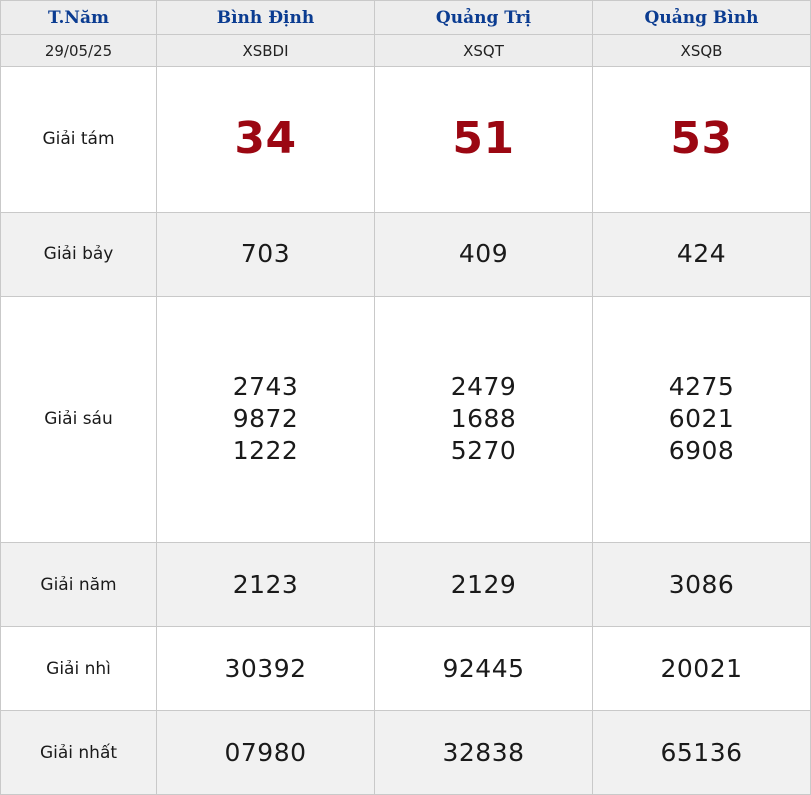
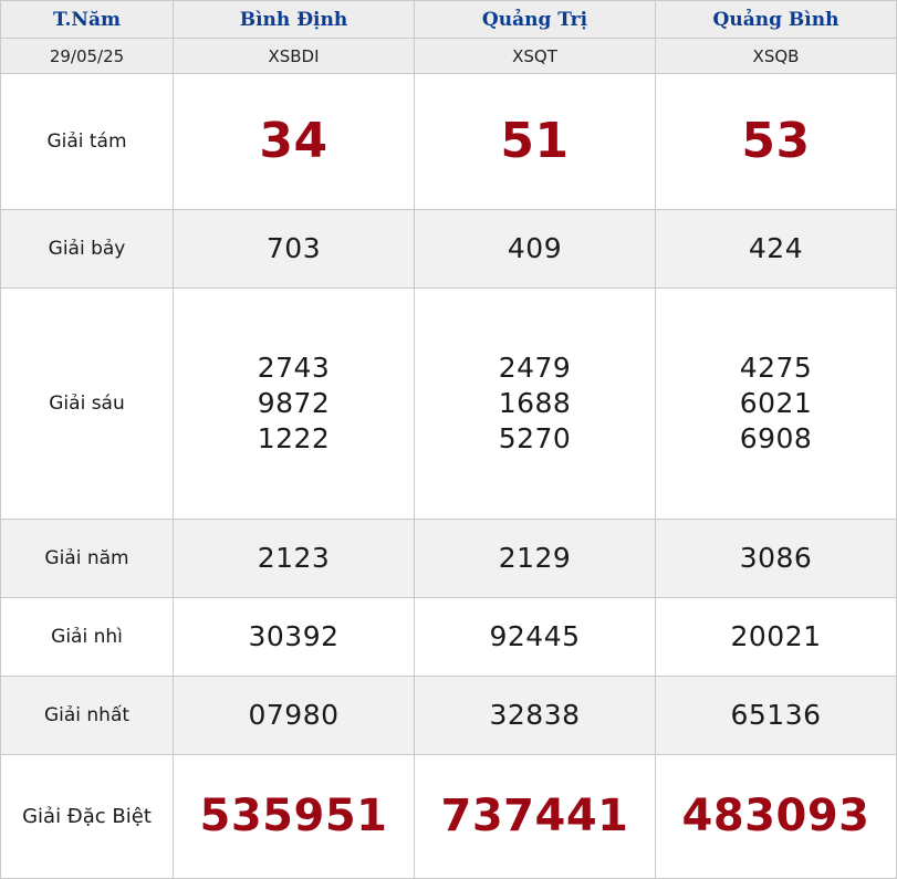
  T.Năm	Bình Định	Quảng Trị	Quảng Bình
  29/05/25	XSBDI	XSQT	XSQB
  Giải tám	34	51	53
  Giải bảy	703	409	424
  Giải sáu	274398721222	247916885270	427560216908
  Giải năm	2123	2129	3086
  Giải nhì	30392	92445	20021
  Giải nhất	07980	32838	65136
+ Giải Đặc Biệt	535951	737441	483093
